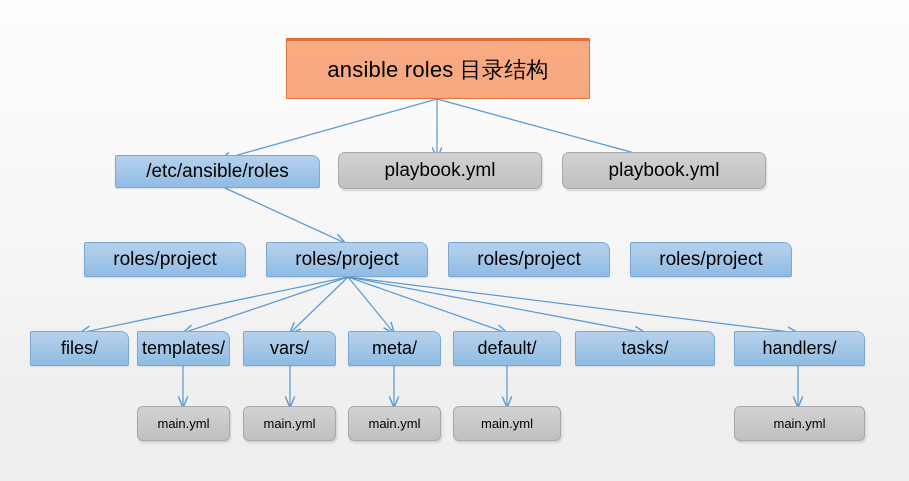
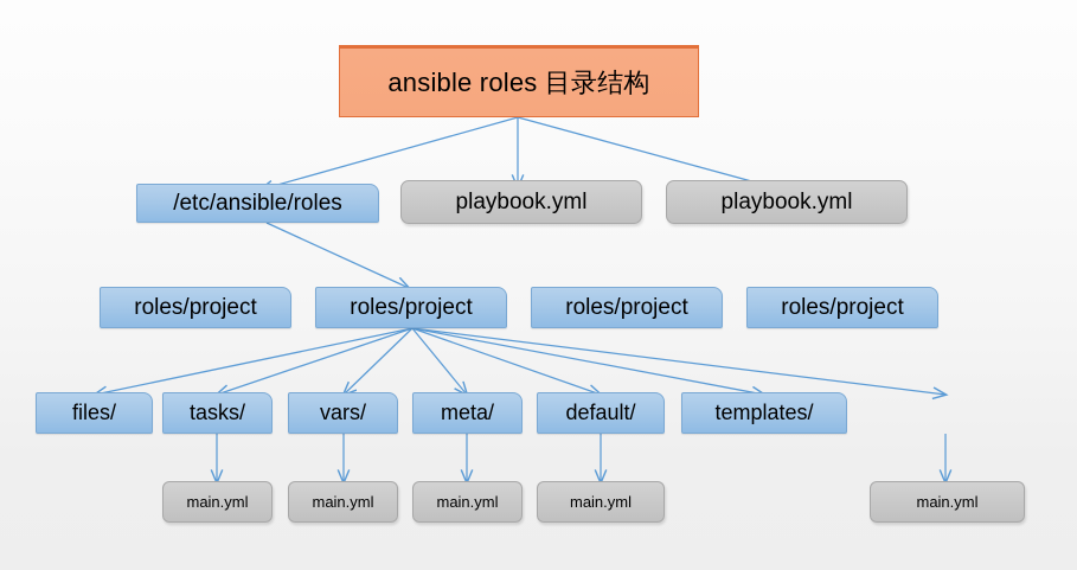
  ansible roles 目录结构
  /etc/ansible/roles
  playbook.yml
  playbook.yml
  roles/project
  roles/project
  roles/project
  roles/project
  files/
- templates/
+ tasks/
  vars/
  meta/
  default/
- tasks/
+ templates/
- handlers/
  main.yml
  main.yml
  main.yml
  main.yml
  main.yml
